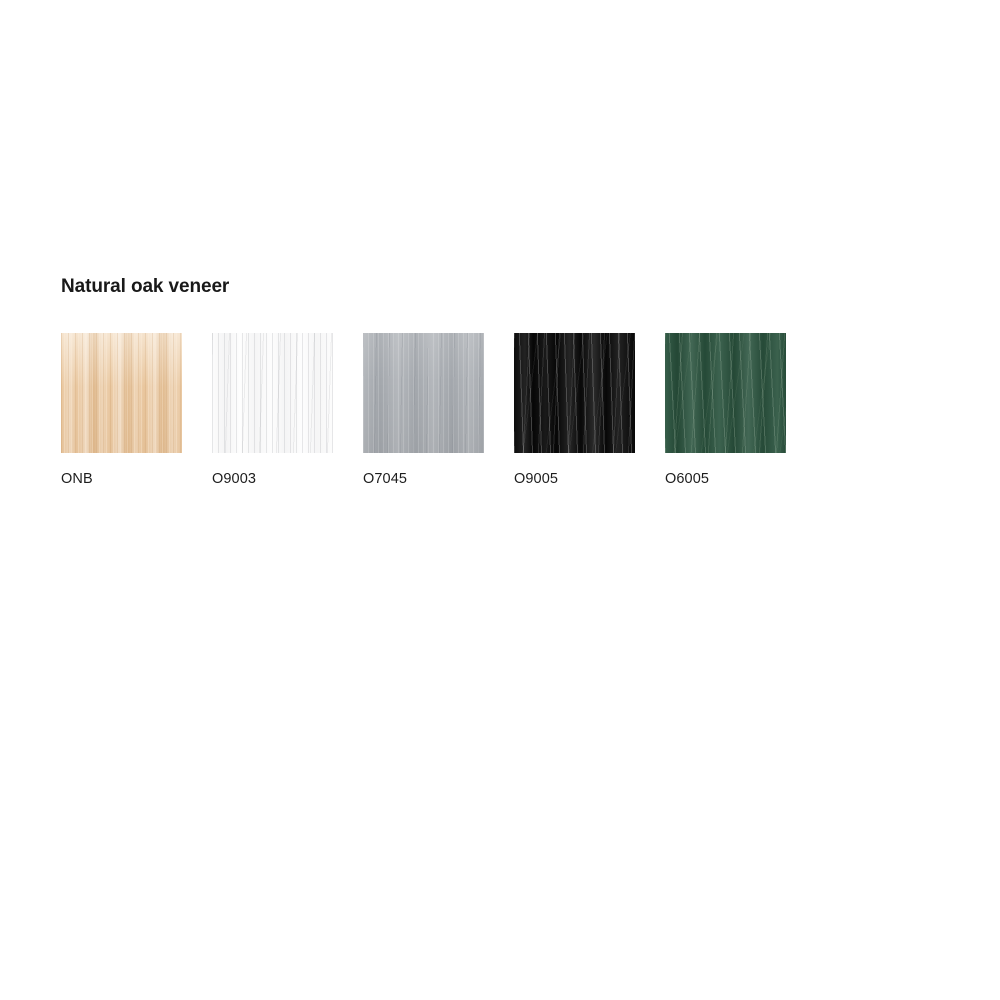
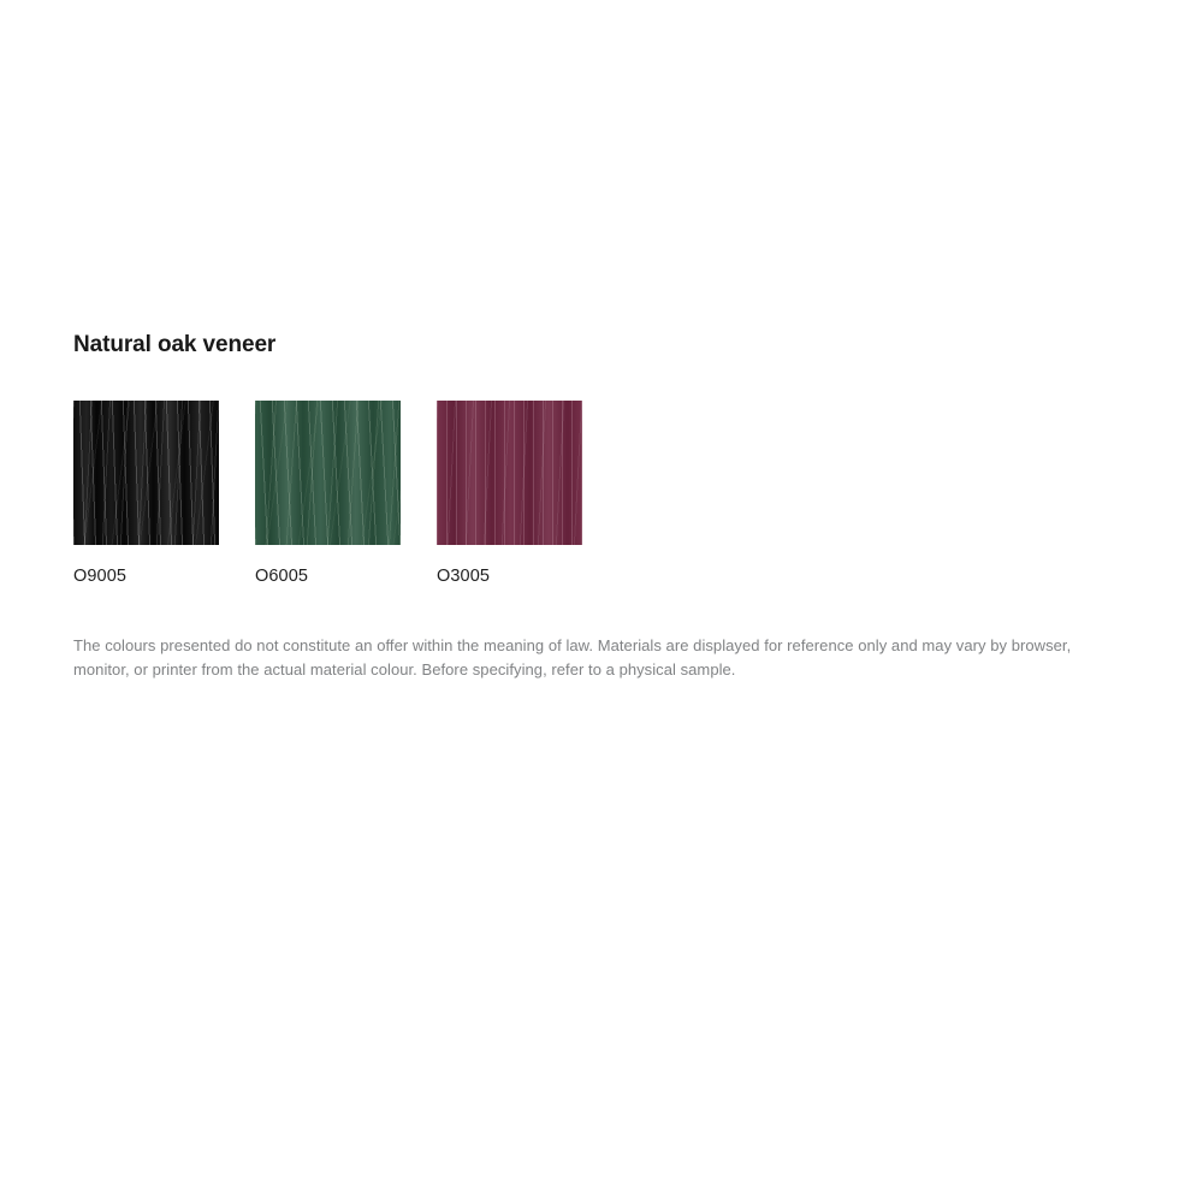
  Natural oak veneer
- ONB
- O9003
- O7045
  O9005
  O6005
+ O3005
+ The colours presented do not constitute an offer within the meaning of law. Materials are displayed for reference only and may vary by browser, monitor, or printer from the actual material colour. Before specifying, refer to a physical sample.
